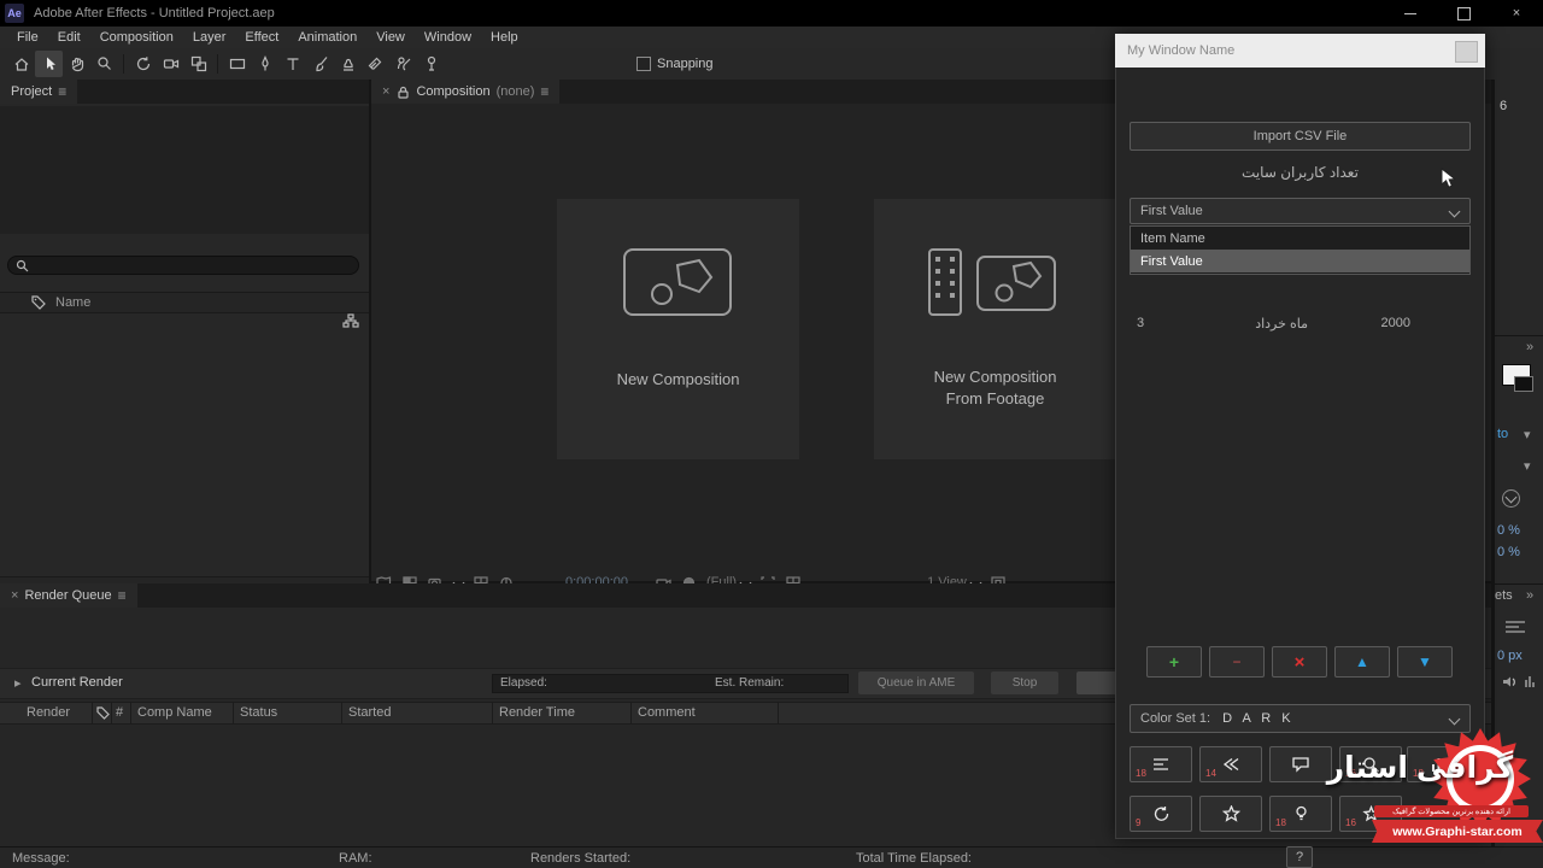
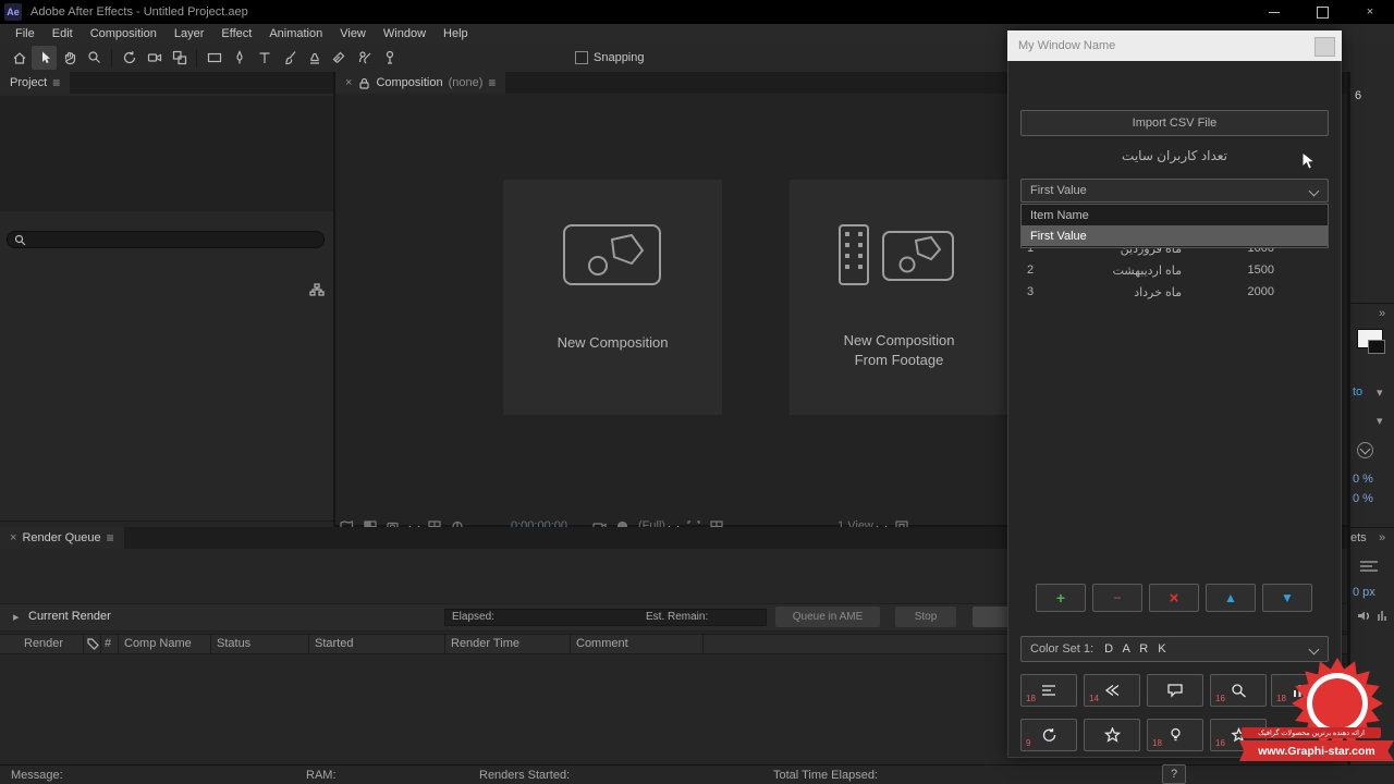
  Ae
  Adobe After Effects - Untitled Project.aep
  ×
  File
  Edit
  Composition
  Layer
  Effect
  Animation
  View
  Window
  Help
  Snapping
  Project
  ≡
- Name
  ×
  Composition
  (none)
  ≡
  New Composition
  New Composition
  From Footage
  0;00;00;00
  (Full)
  1 View
  6
  »
  to
  ▾
  ▾
  0 %
  0 %
  ets
  »
  0 px
  ×
  Render Queue
  ≡
  ▸
  Current Render
  Elapsed:
  Est. Remain:
  Queue in AME
  Stop
  Render
  #
  Comp Name
  Status
  Started
  Render Time
  Comment
  Message:
  RAM:
  Renders Started:
  Total Time Elapsed:
  My Window Name
  Import CSV File
  تعداد کاربران سایت
  First Value
  Item Name
  First Value
+ 1
+ ماه فروردین
+ 1000
+ 2
+ ماه اردیبهشت
+ 1500
  3
  ماه خرداد
  2000
  +
  −
  ×
  ▲
  ▼
  Color Set 1:
  D A R K
  18
  14
  16
  18
  9
  18
  16
  ?
- گرافی استار
  www.Graphi-star.com
